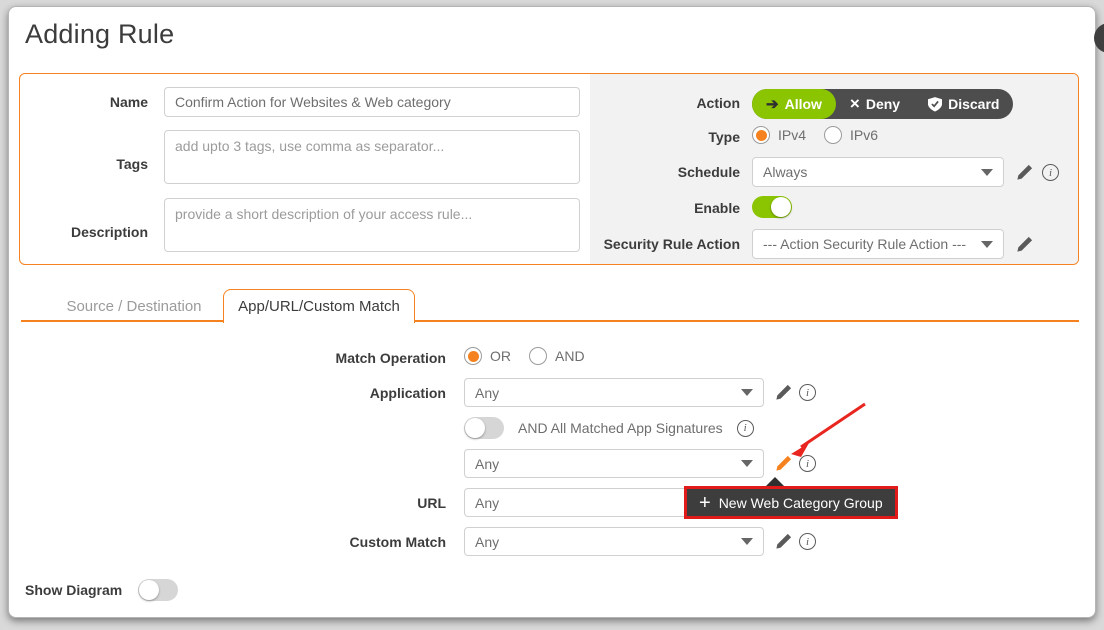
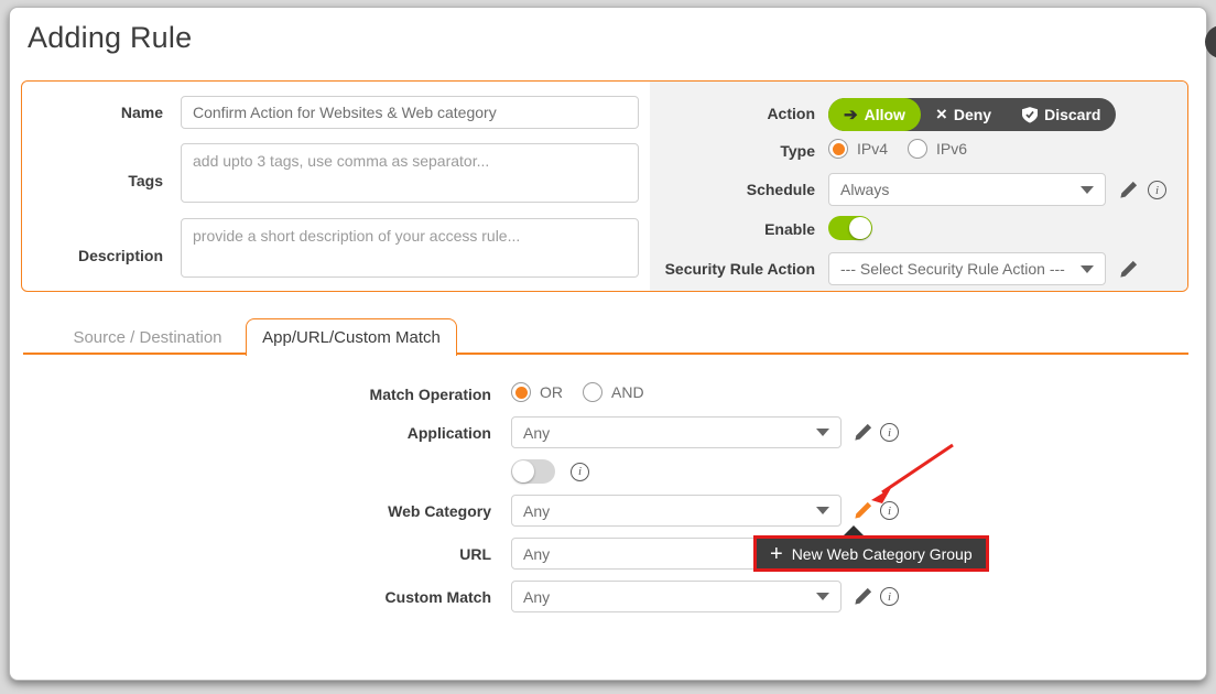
  Adding Rule
  Name
  Confirm Action for Websites & Web category
  Tags
  add upto 3 tags, use comma as separator...
  Description
  provide a short description of your access rule...
  Action
  ➔
  Allow
  ×
  Deny
  Discard
  Type
  IPv4
  IPv6
  Schedule
  Always
  i
  Enable
  Security Rule Action
- --- Action Security Rule Action ---
+ --- Select Security Rule Action ---
  Source / Destination
  App/URL/Custom Match
  Match Operation
  OR
  AND
  Application
  Any
  i
- AND All Matched App Signatures
  i
+ Web Category
  Any
  i
  URL
  Any
  Custom Match
  Any
  i
  +
  New Web Category Group
- Show Diagram
